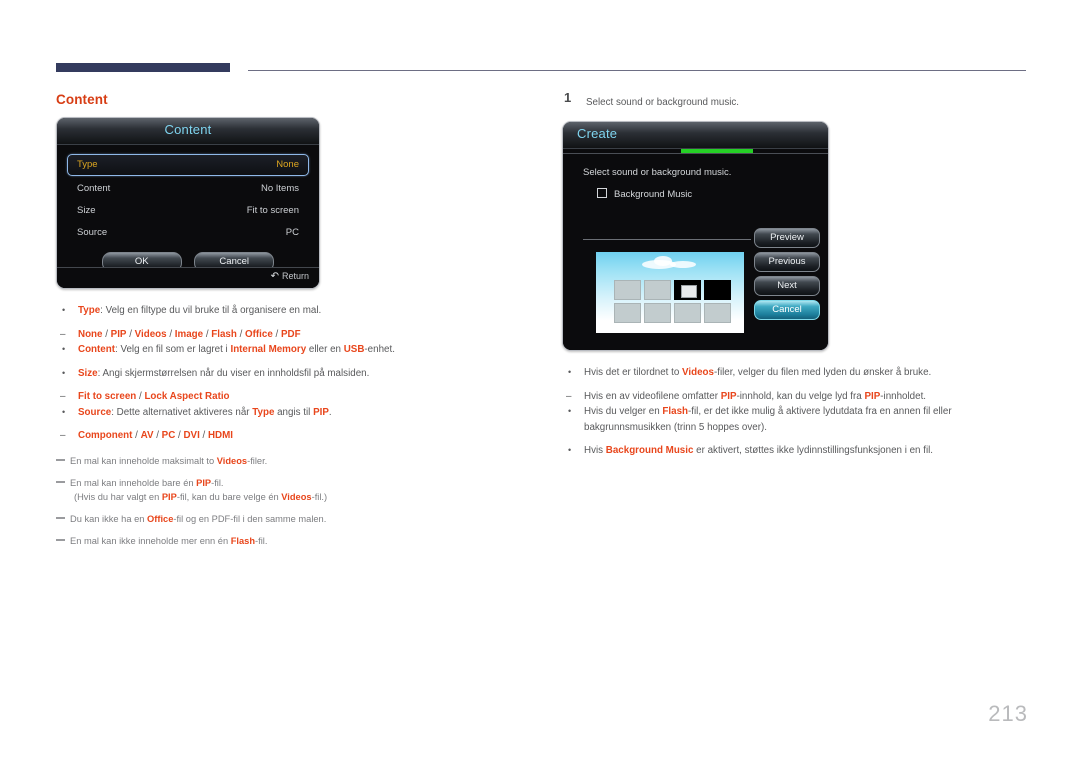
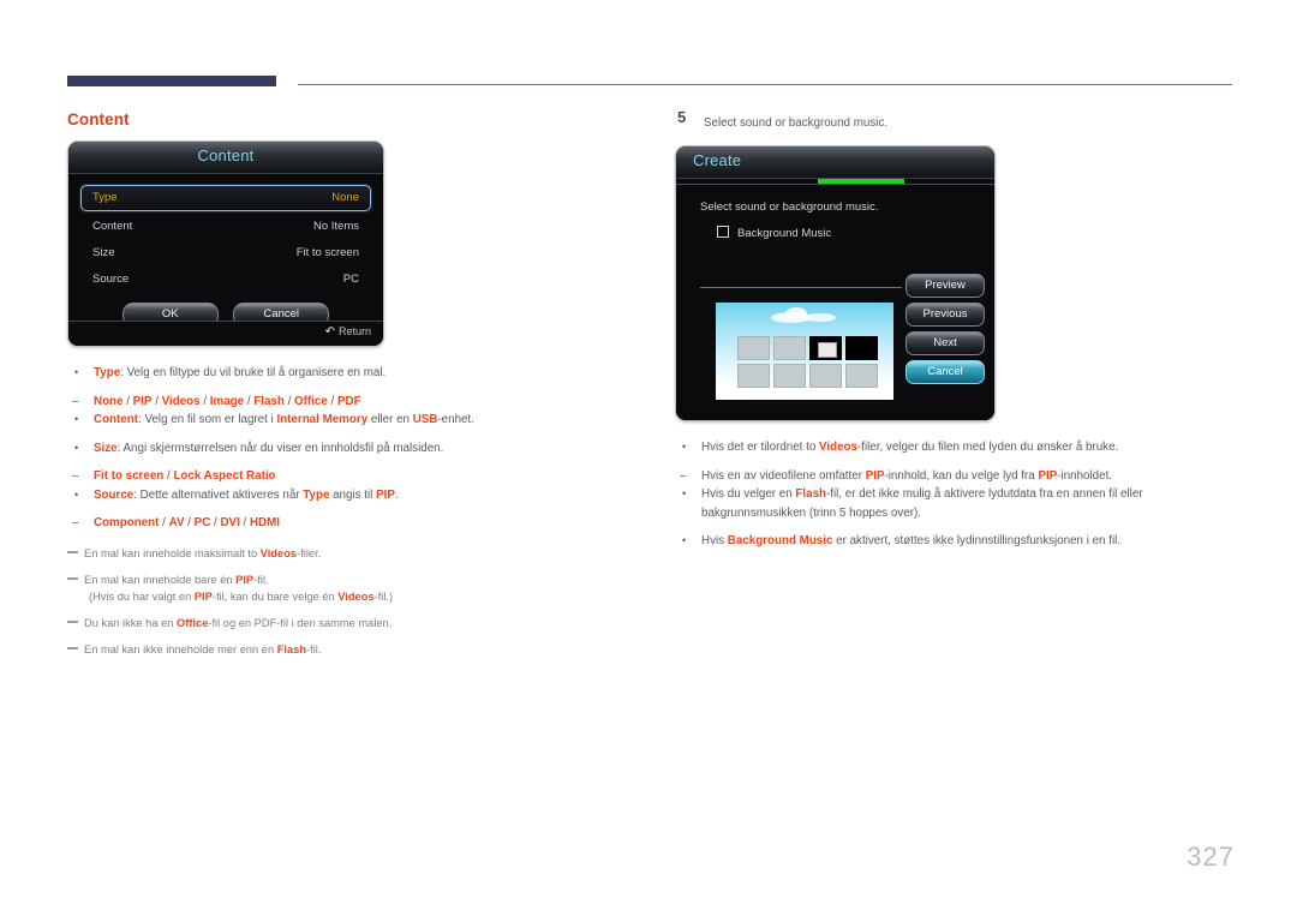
  Content
  Content
  Type
  None
  Content
  No Items
  Size
  Fit to screen
  Source
  PC
  OK Cancel
  ↶ Return
  Type: Velg en filtype du vil bruke til å organisere en mal.
  None / PIP / Videos / Image / Flash / Office / PDF
  Content: Velg en fil som er lagret i Internal Memory eller en USB-enhet.
  Size: Angi skjermstørrelsen når du viser en innholdsfil på malsiden.
  Fit to screen / Lock Aspect Ratio
  Source: Dette alternativet aktiveres når Type angis til PIP.
  Component / AV / PC / DVI / HDMI
  En mal kan inneholde maksimalt to Videos-filer.
  En mal kan inneholde bare én PIP-fil.
  (Hvis du har valgt en PIP-fil, kan du bare velge én Videos-fil.)
  Du kan ikke ha en Office-fil og en PDF-fil i den samme malen.
  En mal kan ikke inneholde mer enn én Flash-fil.
- 1
+ 5
  Select sound or background music.
  Create
  Select sound or background music.
  Background Music
  Preview
  Previous
  Next
  Cancel
  Hvis det er tilordnet to Videos-filer, velger du filen med lyden du ønsker å bruke.
  Hvis en av videofilene omfatter PIP-innhold, kan du velge lyd fra PIP-innholdet.
  Hvis du velger en Flash-fil, er det ikke mulig å aktivere lydutdata fra en annen fil eller bakgrunnsmusikken (trinn 5 hoppes over).
  Hvis Background Music er aktivert, støttes ikke lydinnstillingsfunksjonen i en fil.
- 213
+ 327
